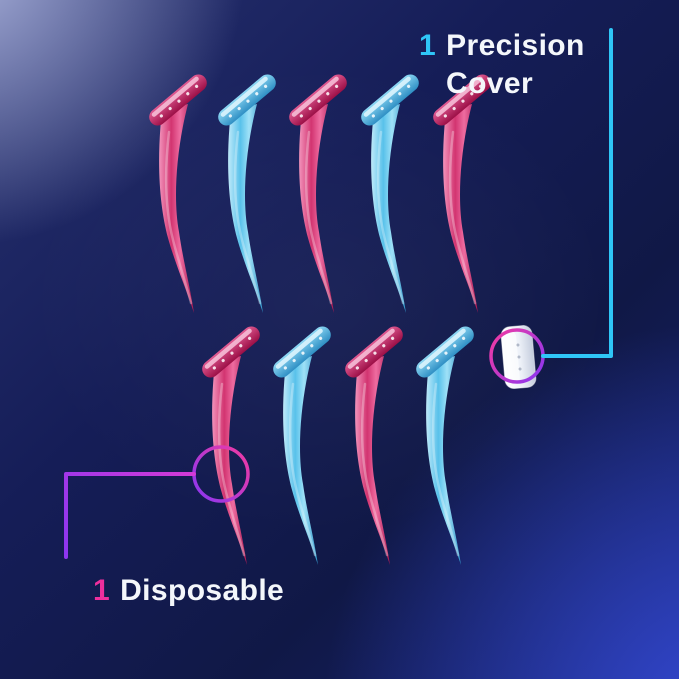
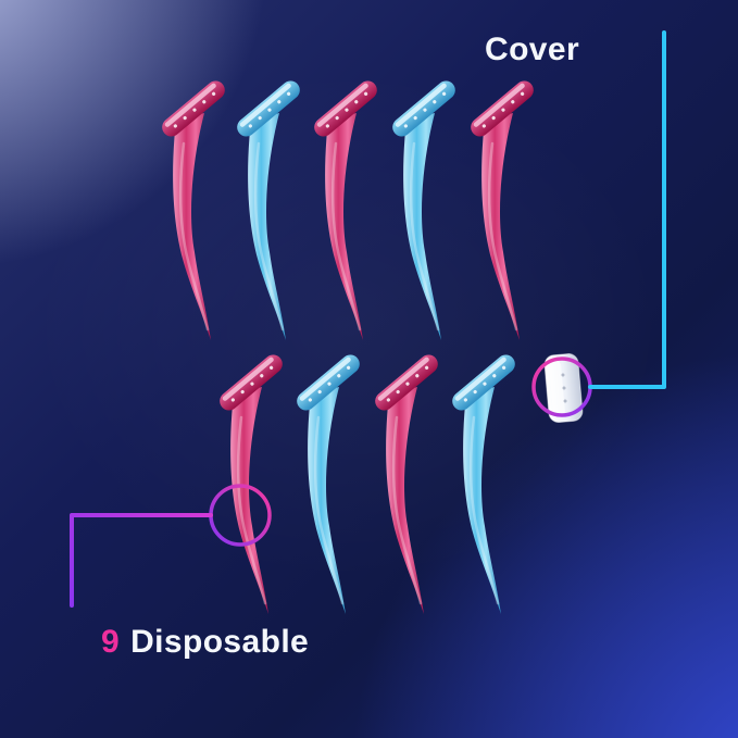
- 1 Precision
  Cover
- 1 Disposable
+ 9 Disposable
